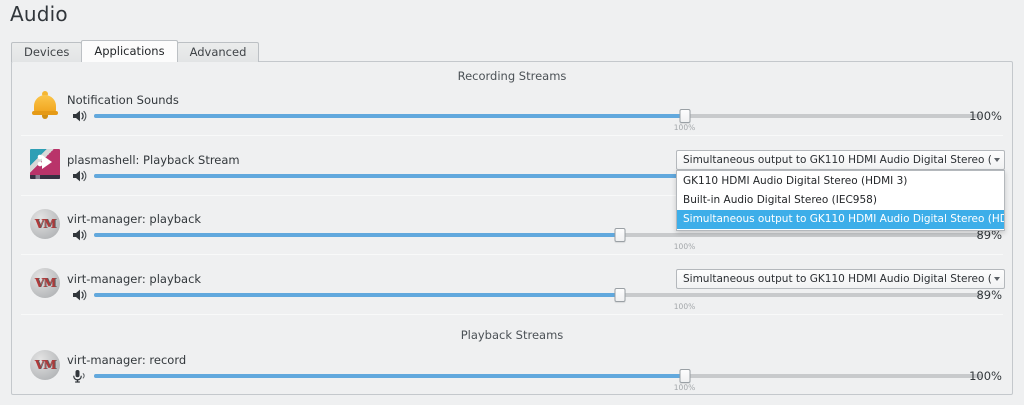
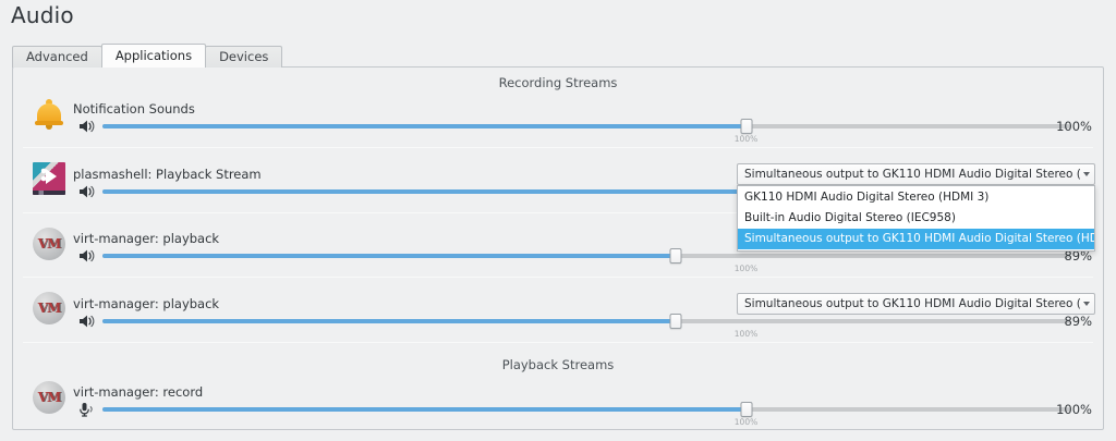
  Audio
- Devices
+ Advanced
  Applications
- Advanced
+ Devices
  Recording Streams
  Notification Sounds
  100%
  100%
  plasmashell: Playback Stream
  Simultaneous output to GK110 HDMI Audio Digital Stereo (
  GK110 HDMI Audio Digital Stereo (HDMI 3)
  Built-in Audio Digital Stereo (IEC958)
  Simultaneous output to GK110 HDMI Audio Digital Stereo (HD
  VM
  virt-manager: playback
  100%
  89%
  VM
  virt-manager: playback
  100%
  89%
  Simultaneous output to GK110 HDMI Audio Digital Stereo (
  Playback Streams
  VM
  virt-manager: record
  100%
  100%
